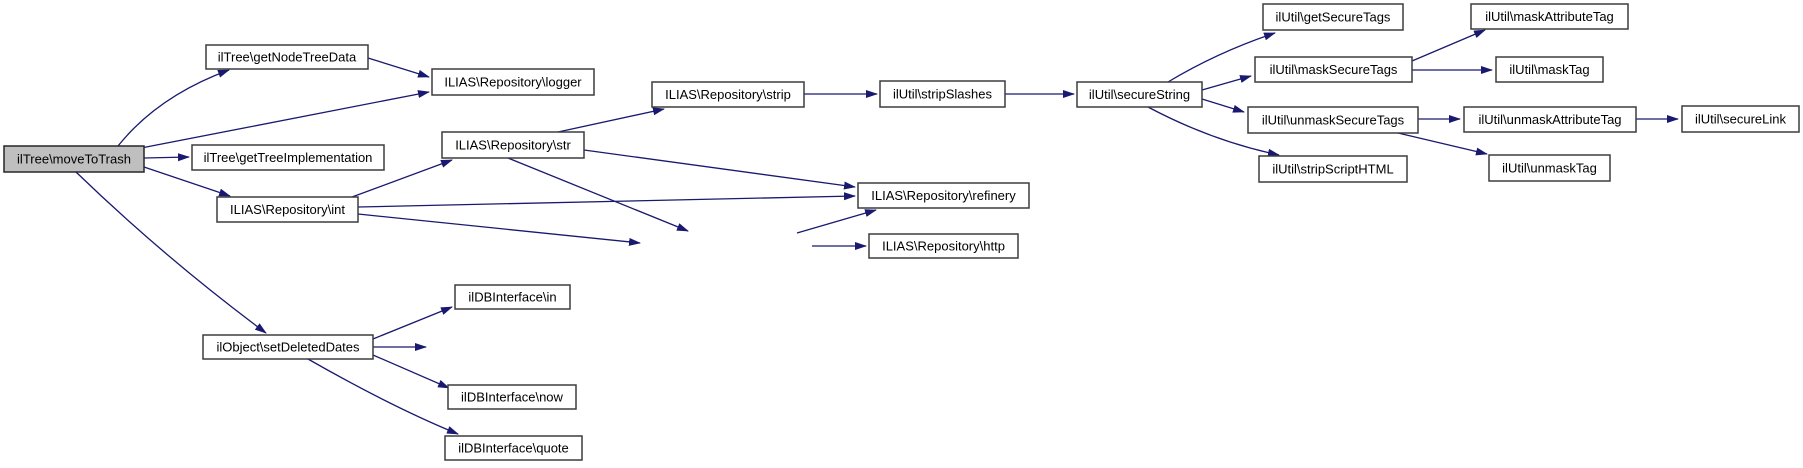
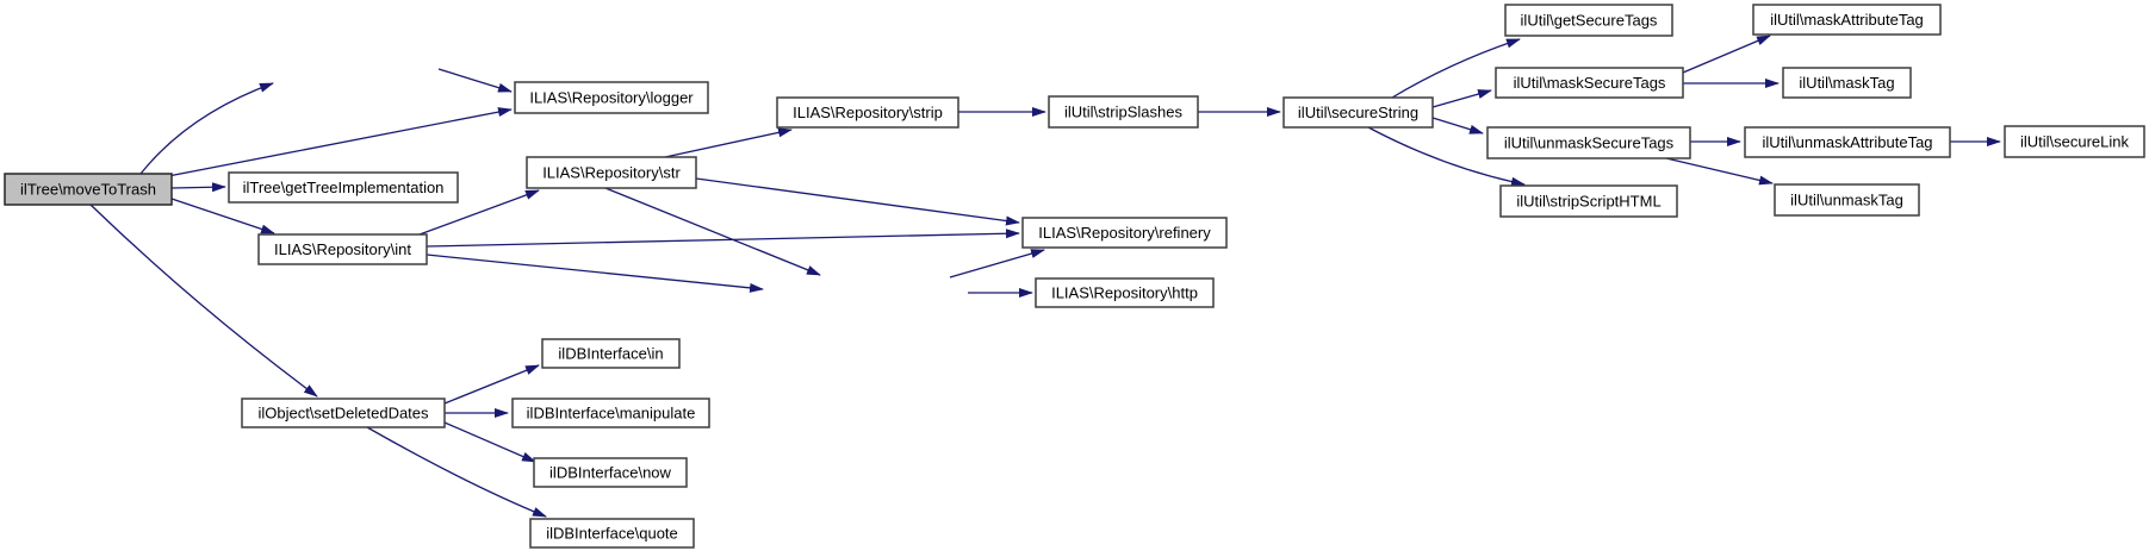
  ilTree\moveToTrash
- ilTree\getNodeTreeData
  ILIAS\Repository\logger
  ilTree\getTreeImplementation
  ILIAS\Repository\int
  ILIAS\Repository\str
  ILIAS\Repository\strip
  ilUtil\stripSlashes
  ilUtil\secureString
  ILIAS\Repository\refinery
  ILIAS\Repository\http
  ilObject\setDeletedDates
  ilDBInterface\in
+ ilDBInterface\manipulate
  ilDBInterface\now
  ilDBInterface\quote
  ilUtil\getSecureTags
  ilUtil\maskSecureTags
  ilUtil\unmaskSecureTags
  ilUtil\stripScriptHTML
  ilUtil\maskAttributeTag
  ilUtil\maskTag
  ilUtil\unmaskAttributeTag
  ilUtil\unmaskTag
  ilUtil\secureLink
